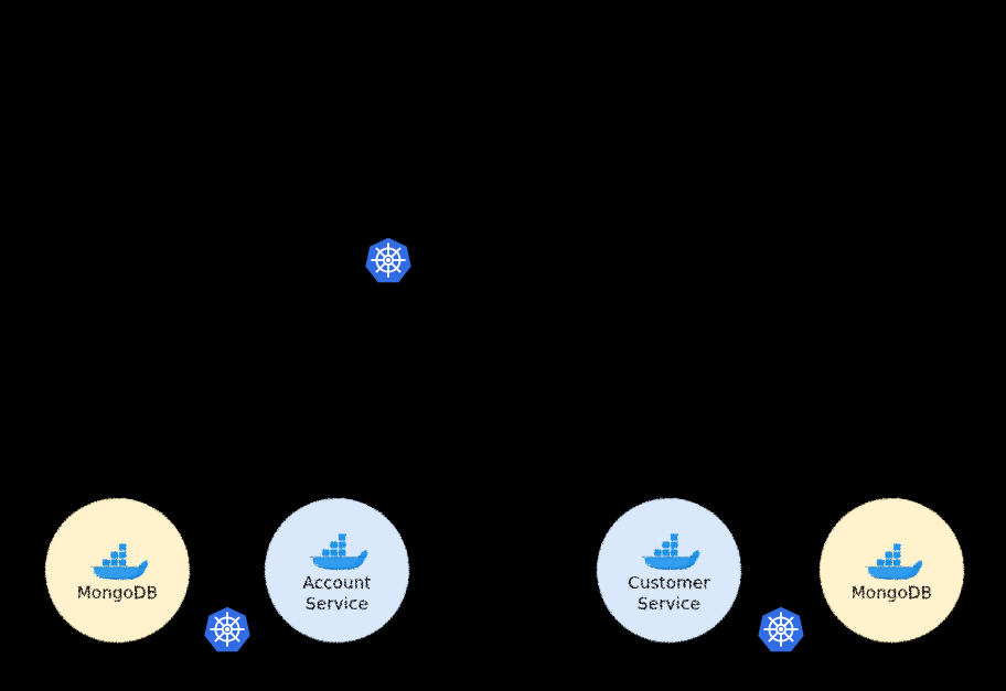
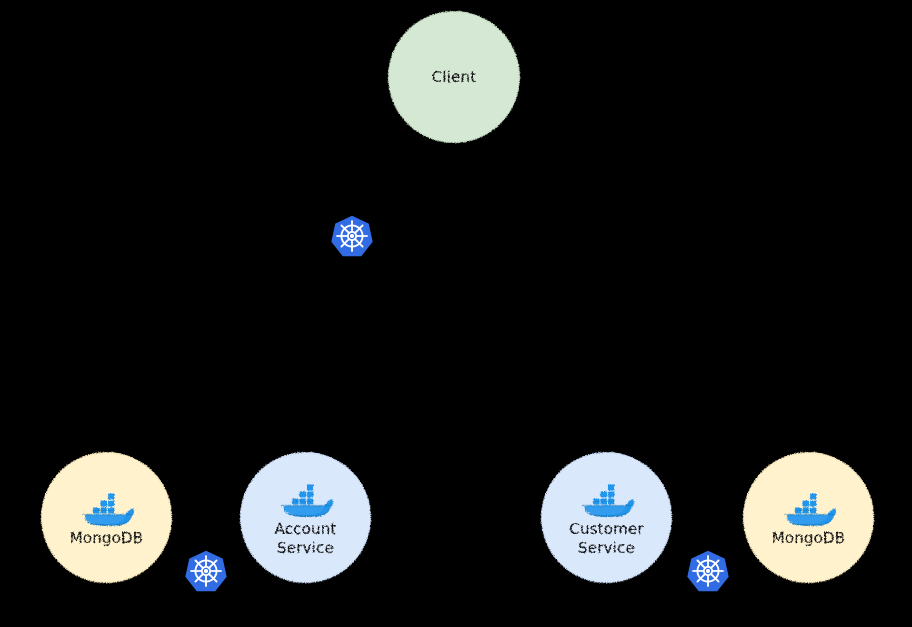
+ Client
  MongoDB
  Account
  Service
  Customer
  Service
  MongoDB
